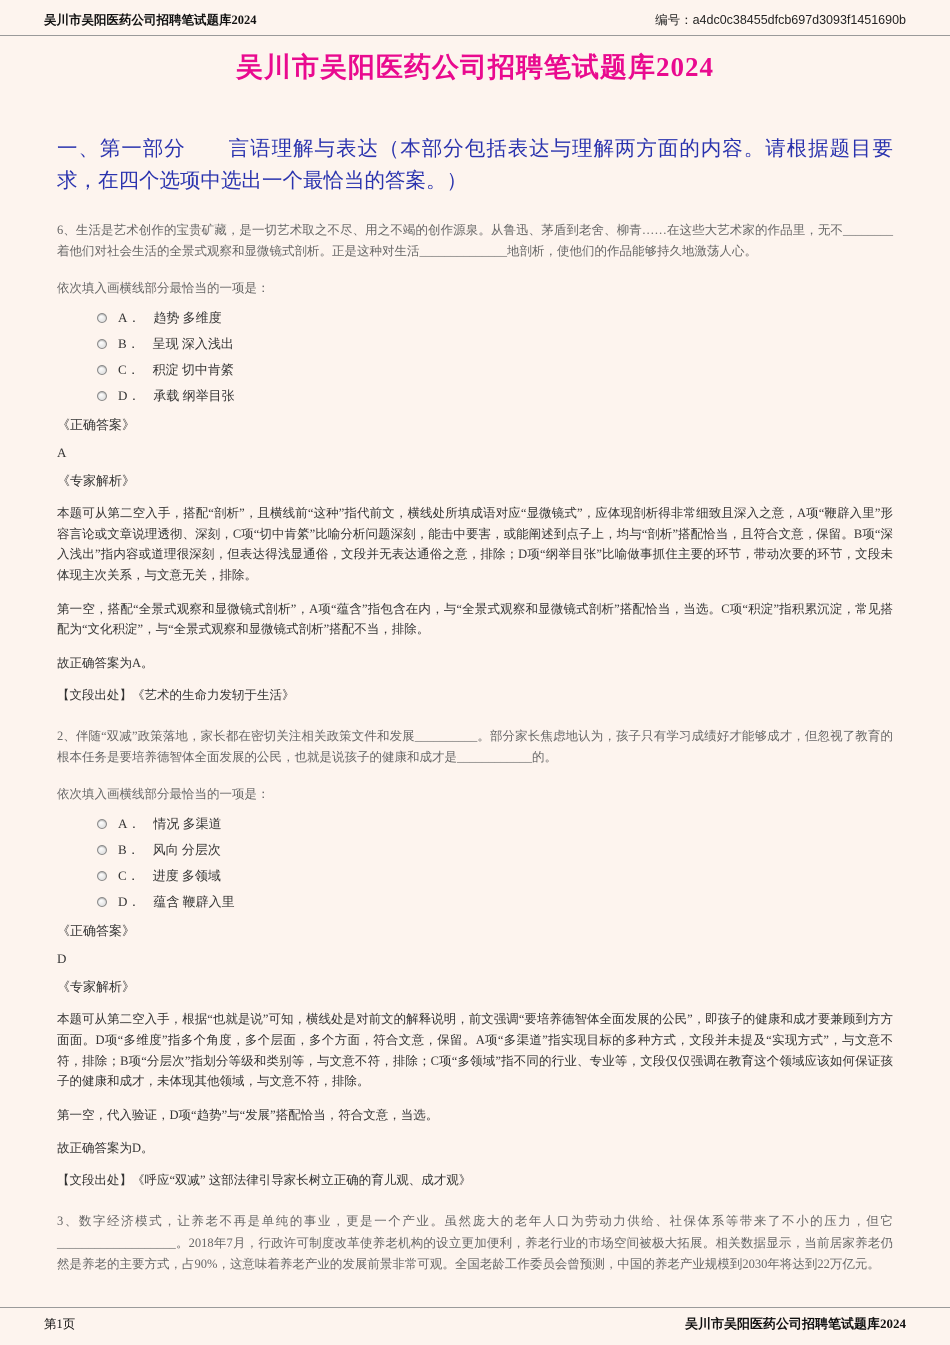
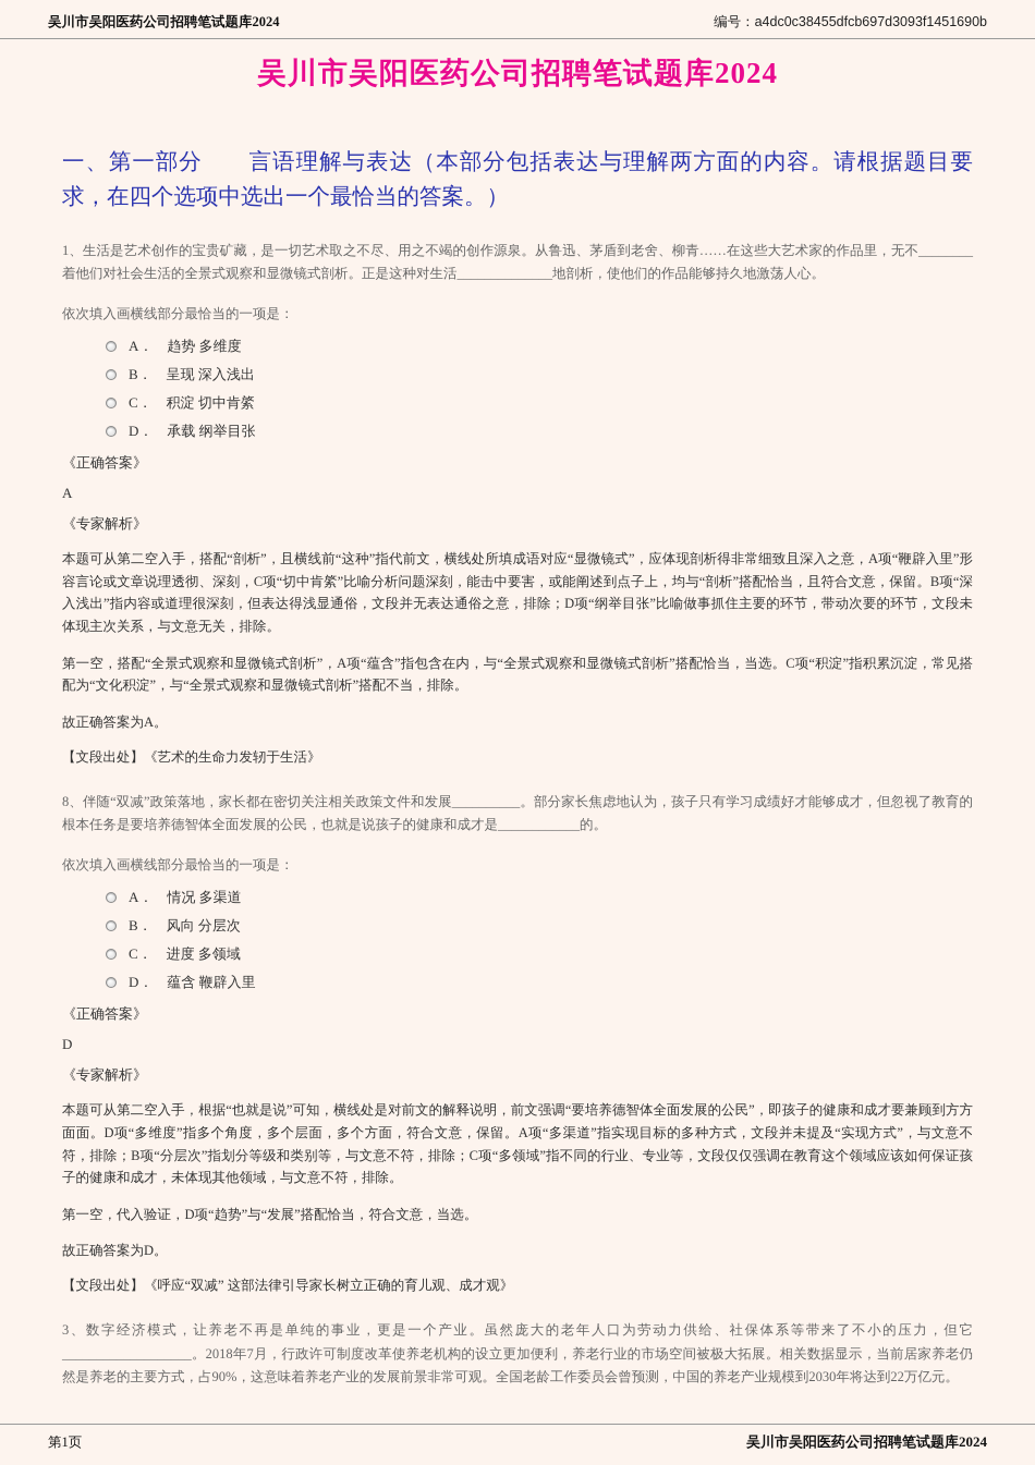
  吴川市吴阳医药公司招聘笔试题库2024
  编号：a4dc0c38455dfcb697d3093f1451690b
  吴川市吴阳医药公司招聘笔试题库2024
  一、第一部分 言语理解与表达（本部分包括表达与理解两方面的内容。请根据题目要求，在四个选项中选出一个最恰当的答案。）
- 6、生活是艺术创作的宝贵矿藏，是一切艺术取之不尽、用之不竭的创作源泉。从鲁迅、茅盾到老舍、柳青……在这些大艺术家的作品里，无不________着他们对社会生活的全景式观察和显微镜式剖析。正是这种对生活______________地剖析，使他们的作品能够持久地激荡人心。
+ 1、生活是艺术创作的宝贵矿藏，是一切艺术取之不尽、用之不竭的创作源泉。从鲁迅、茅盾到老舍、柳青……在这些大艺术家的作品里，无不________着他们对社会生活的全景式观察和显微镜式剖析。正是这种对生活______________地剖析，使他们的作品能够持久地激荡人心。
  依次填入画横线部分最恰当的一项是：
  A．
  趋势 多维度
  B．
  呈现 深入浅出
  C．
  积淀 切中肯綮
  D．
  承载 纲举目张
  《正确答案》
  A
  《专家解析》
  本题可从第二空入手，搭配“剖析”，且横线前“这种”指代前文，横线处所填成语对应“显微镜式”，应体现剖析得非常细致且深入之意，A项“鞭辟入里”形容言论或文章说理透彻、深刻，C项“切中肯綮”比喻分析问题深刻，能击中要害，或能阐述到点子上，均与“剖析”搭配恰当，且符合文意，保留。B项“深入浅出”指内容或道理很深刻，但表达得浅显通俗，文段并无表达通俗之意，排除；D项“纲举目张”比喻做事抓住主要的环节，带动次要的环节，文段未体现主次关系，与文意无关，排除。
  第一空，搭配“全景式观察和显微镜式剖析”，A项“蕴含”指包含在内，与“全景式观察和显微镜式剖析”搭配恰当，当选。C项“积淀”指积累沉淀，常见搭配为“文化积淀”，与“全景式观察和显微镜式剖析”搭配不当，排除。
  故正确答案为A。
  【文段出处】《艺术的生命力发轫于生活》
- 2、伴随“双减”政策落地，家长都在密切关注相关政策文件和发展__________。部分家长焦虑地认为，孩子只有学习成绩好才能够成才，但忽视了教育的根本任务是要培养德智体全面发展的公民，也就是说孩子的健康和成才是____________的。
+ 8、伴随“双减”政策落地，家长都在密切关注相关政策文件和发展__________。部分家长焦虑地认为，孩子只有学习成绩好才能够成才，但忽视了教育的根本任务是要培养德智体全面发展的公民，也就是说孩子的健康和成才是____________的。
  依次填入画横线部分最恰当的一项是：
  A．
  情况 多渠道
  B．
  风向 分层次
  C．
  进度 多领域
  D．
  蕴含 鞭辟入里
  《正确答案》
  D
  《专家解析》
  本题可从第二空入手，根据“也就是说”可知，横线处是对前文的解释说明，前文强调“要培养德智体全面发展的公民”，即孩子的健康和成才要兼顾到方方面面。D项“多维度”指多个角度，多个层面，多个方面，符合文意，保留。A项“多渠道”指实现目标的多种方式，文段并未提及“实现方式”，与文意不符，排除；B项“分层次”指划分等级和类别等，与文意不符，排除；C项“多领域”指不同的行业、专业等，文段仅仅强调在教育这个领域应该如何保证孩子的健康和成才，未体现其他领域，与文意不符，排除。
  第一空，代入验证，D项“趋势”与“发展”搭配恰当，符合文意，当选。
  故正确答案为D。
  【文段出处】《呼应“双减” 这部法律引导家长树立正确的育儿观、成才观》
  3、数字经济模式，让养老不再是单纯的事业，更是一个产业。虽然庞大的老年人口为劳动力供给、社保体系等带来了不小的压力，但它___________________。2018年7月，行政许可制度改革使养老机构的设立更加便利，养老行业的市场空间被极大拓展。相关数据显示，当前居家养老仍然是养老的主要方式，占90%，这意味着养老产业的发展前景非常可观。全国老龄工作委员会曾预测，中国的养老产业规模到2030年将达到22万亿元。
  第1页
  吴川市吴阳医药公司招聘笔试题库2024
